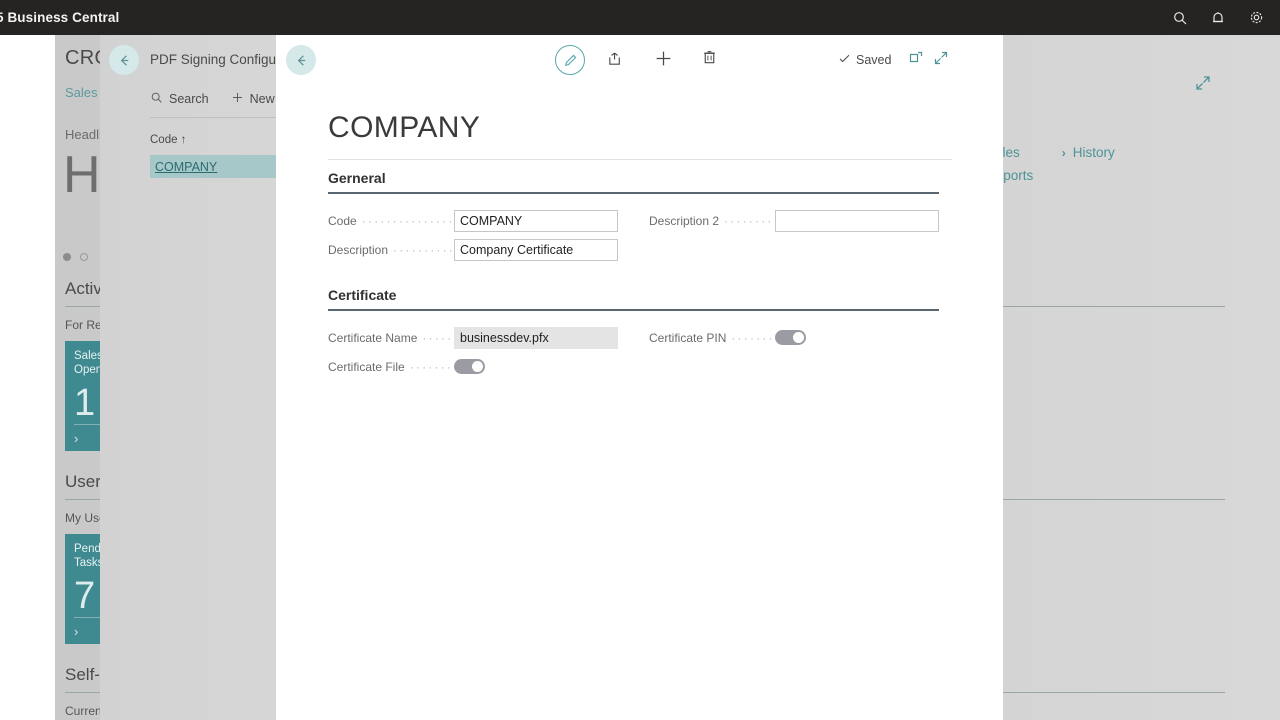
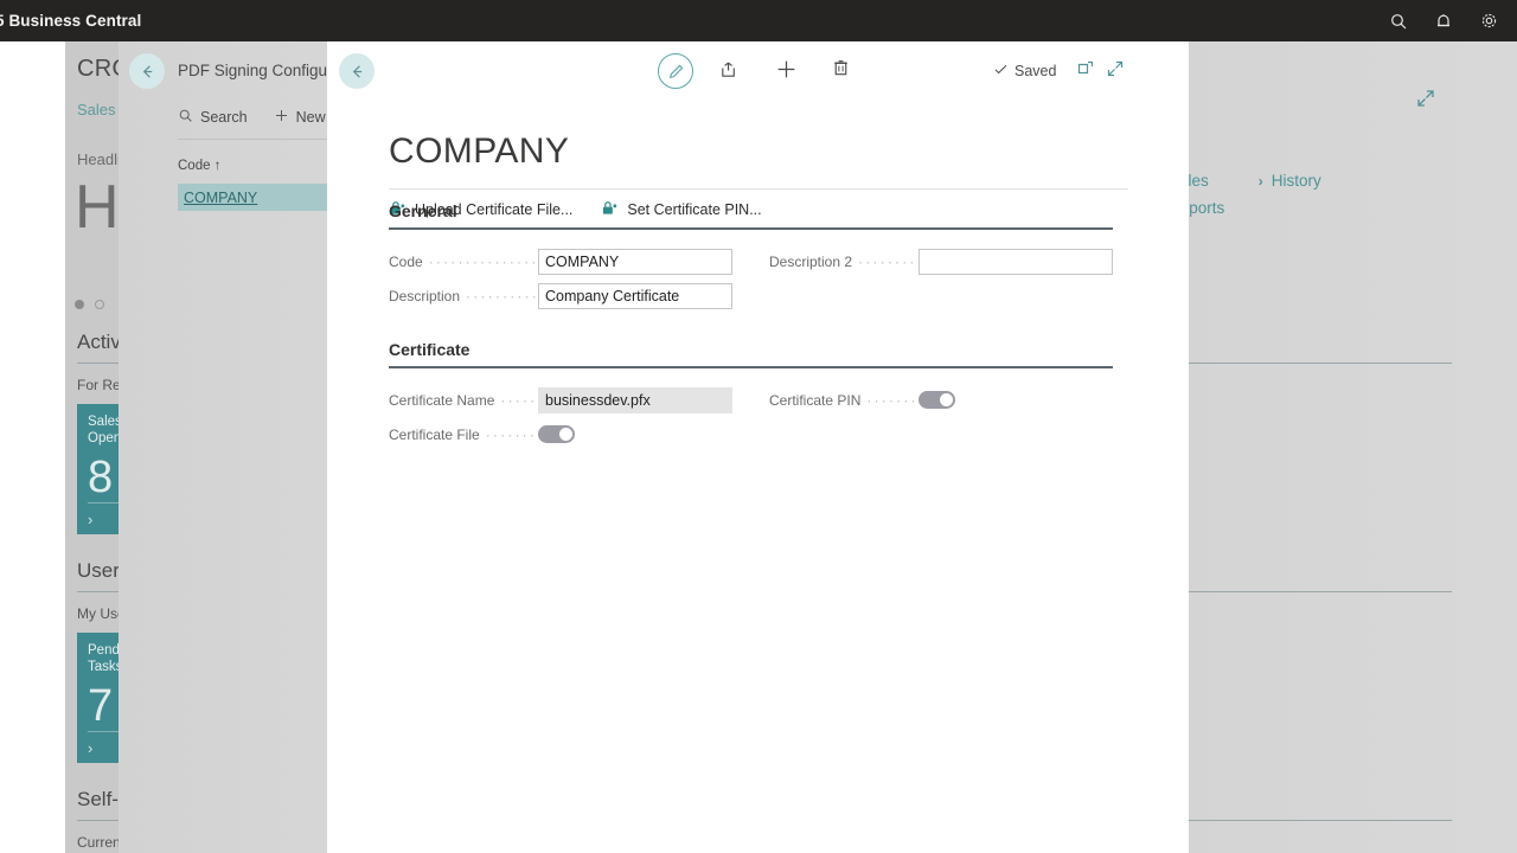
  Sales
  Headl
  Activ
  For Re
  Sale
  Open
- 1
+ 8
  ›
  User
  My Us
  Pend
  Task
  7
  ›
  Self-
  Curren
  › History
  PDF Signing Configu
  Search
  New
  Code ↑
  COMPANY
  Saved
  COMPANY
+ Upload Certificate File...
+ Set Certificate PIN...
  Gerneral
  Code
  ···············
  COMPANY
  Description
  Company Certificate
  Description 2
  Certificate
  Certificate Name
  businessdev.pfx
  Certificate File
  Certificate PIN
  Business Central
